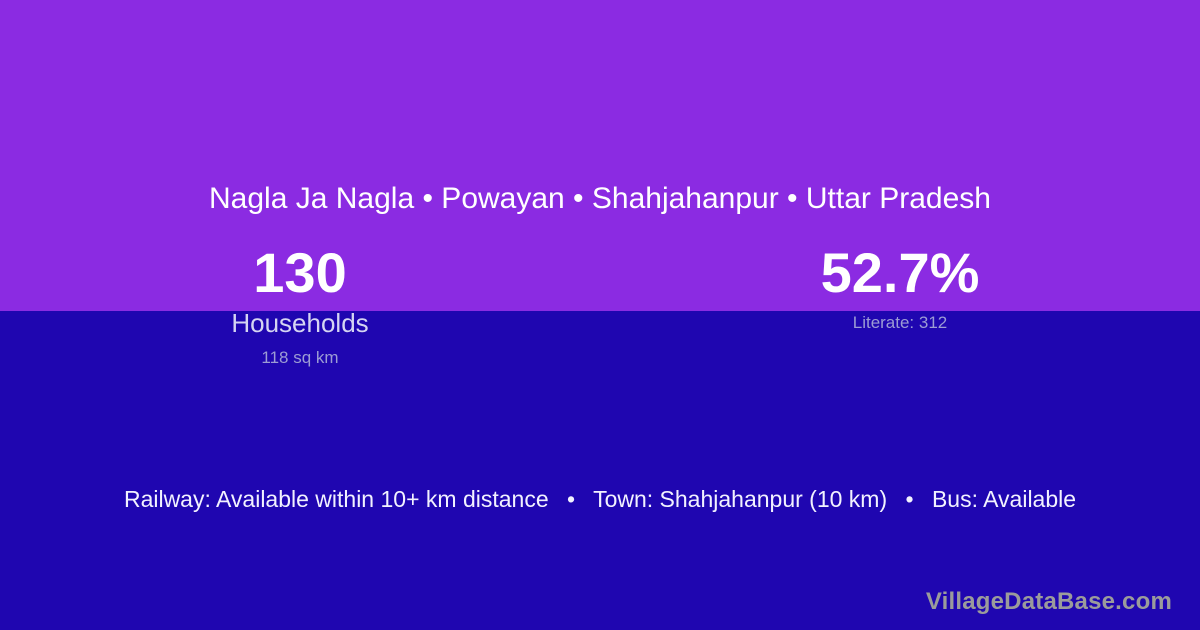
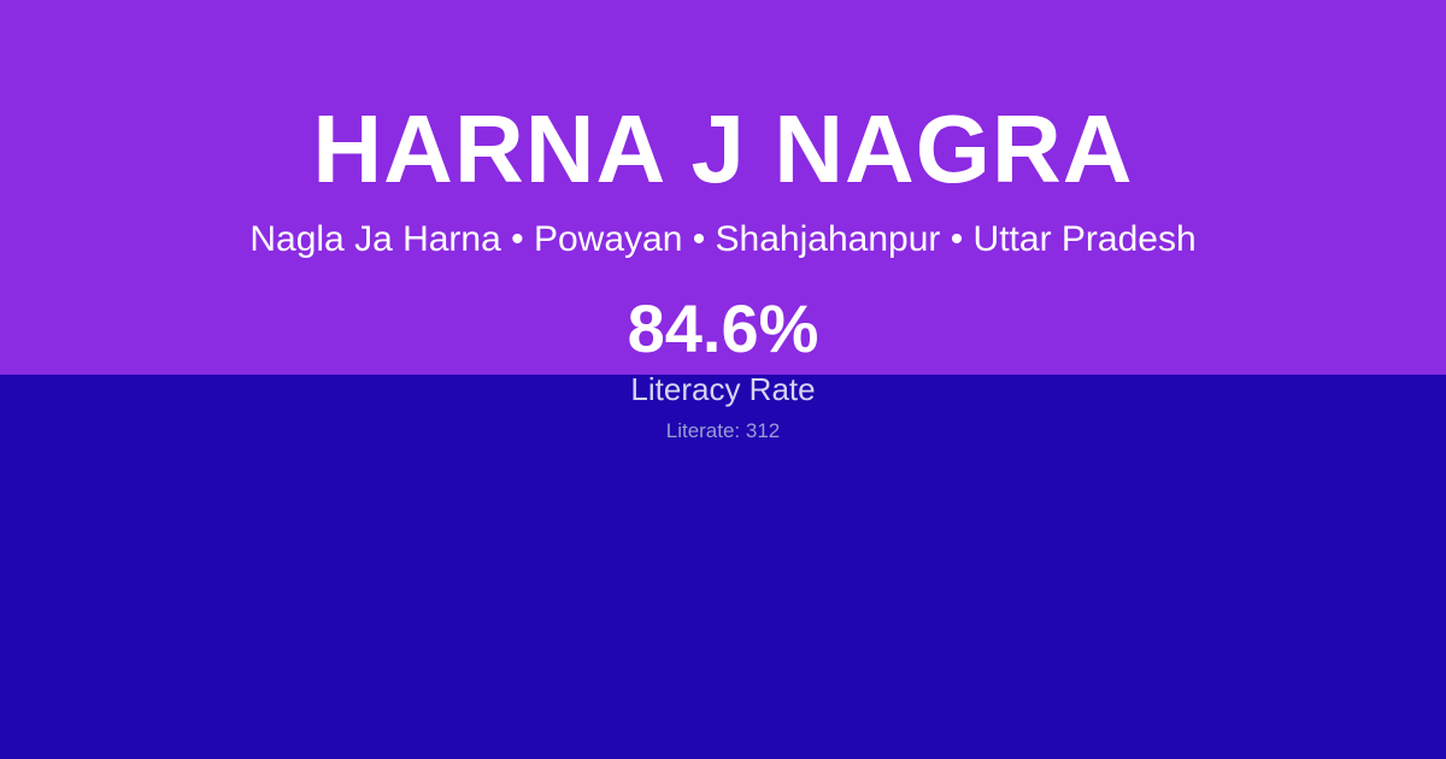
+ HARNA J NAGRA
- Nagla Ja Nagla • Powayan • Shahjahanpur • Uttar Pradesh
+ Nagla Ja Harna • Powayan • Shahjahanpur • Uttar Pradesh
- 130
- Households
- 118 sq km
- 52.7%
+ 84.6%
+ Literacy Rate
  Literate: 312
- Railway: Available within 10+ km distance • Town: Shahjahanpur (10 km) • Bus: Available
- VillageDataBase.com
